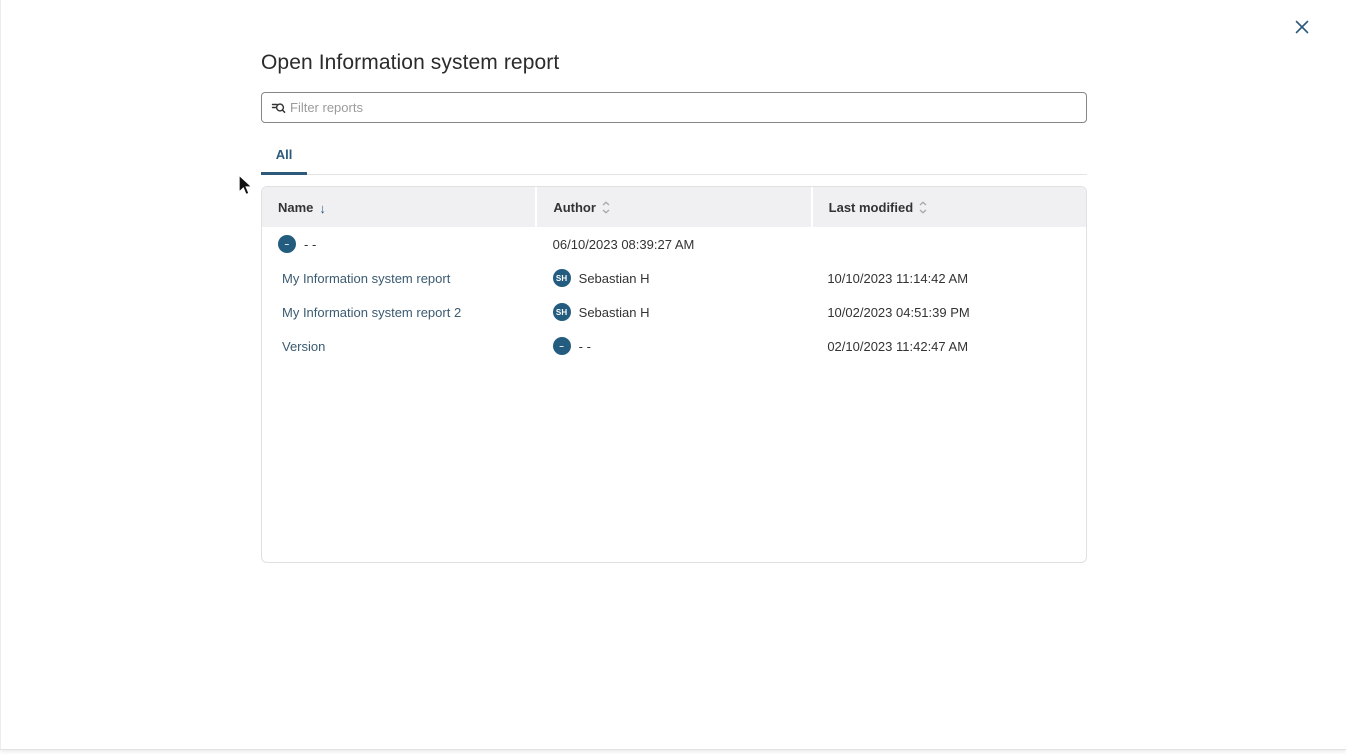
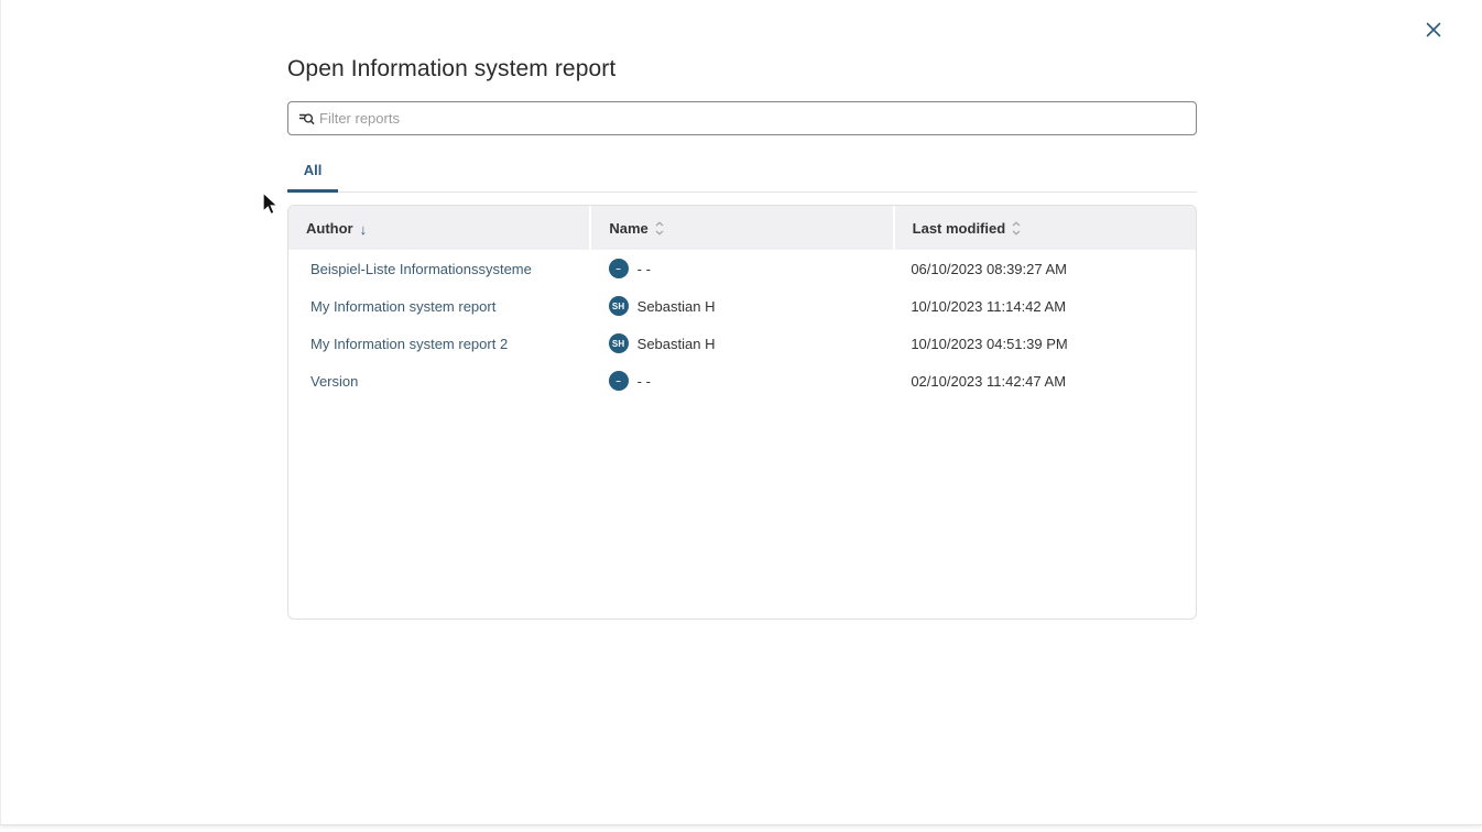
  Open Information system report
  Filter reports
  All
- Name
+ Author
  ↓
- Author
+ Name
  Last modified
+ Beispiel-Liste Informationssysteme
  –
  - -
  06/10/2023 08:39:27 AM
  My Information system report
  SH
  Sebastian H
  10/10/2023 11:14:42 AM
  My Information system report 2
  SH
  Sebastian H
- 10/02/2023 04:51:39 PM
+ 10/10/2023 04:51:39 PM
  Version
  –
  - -
  02/10/2023 11:42:47 AM
